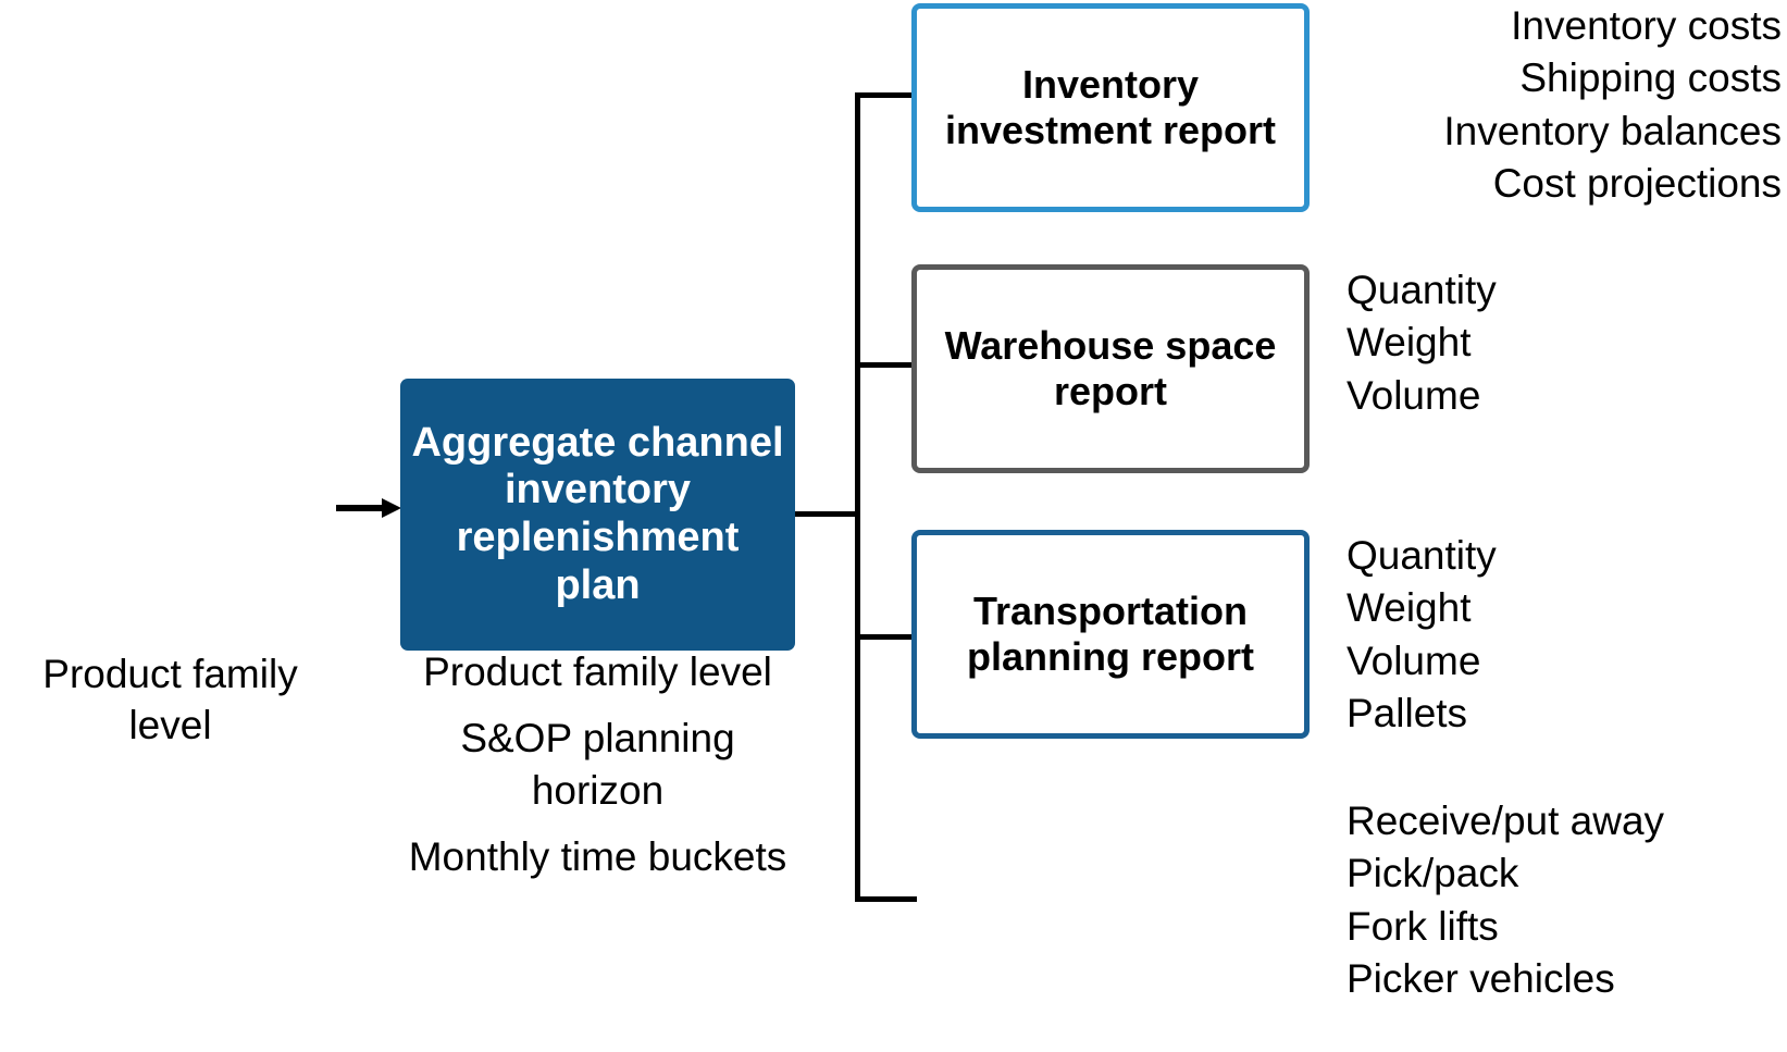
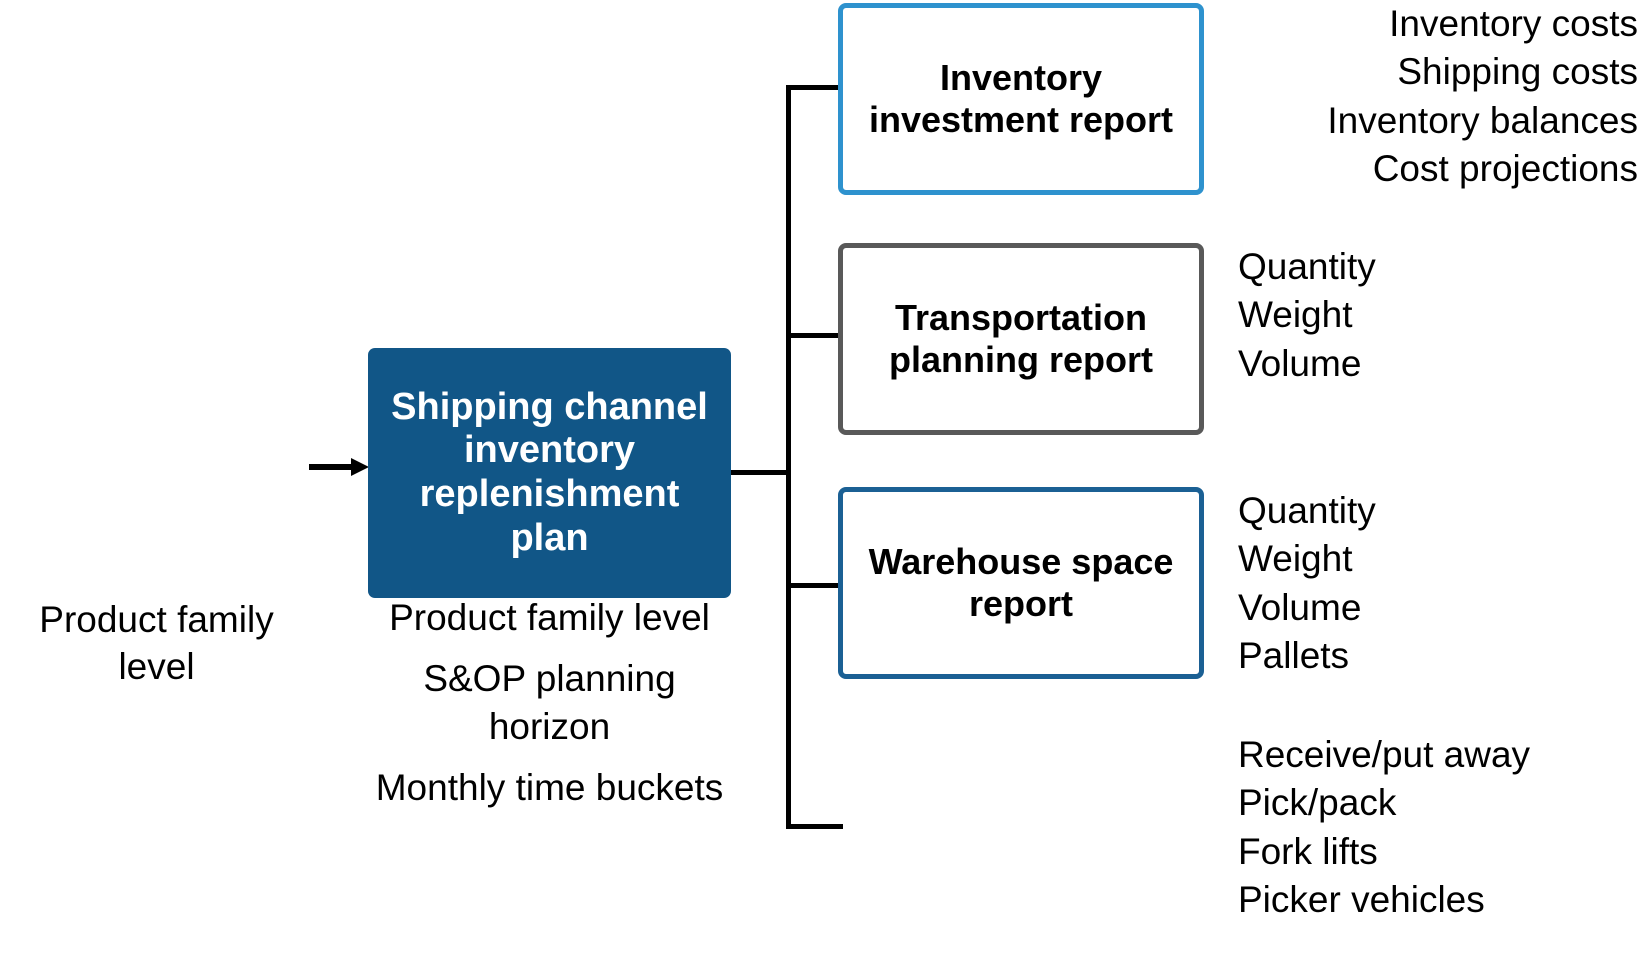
  Product family level
- Aggregate channel inventory replenishment plan
+ Shipping channel inventory replenishment plan
  Product family level
  S&OP planning horizon
  Monthly time buckets
  Inventory investment report
  Inventory costs
  Shipping costs
  Inventory balances
  Cost projections
- Warehouse space report
+ Transportation planning report
  Quantity
  Weight
  Volume
- Transportation planning report
+ Warehouse space report
  Quantity
  Weight
  Volume
  Pallets
  Receive/put away
  Pick/pack
  Fork lifts
  Picker vehicles
